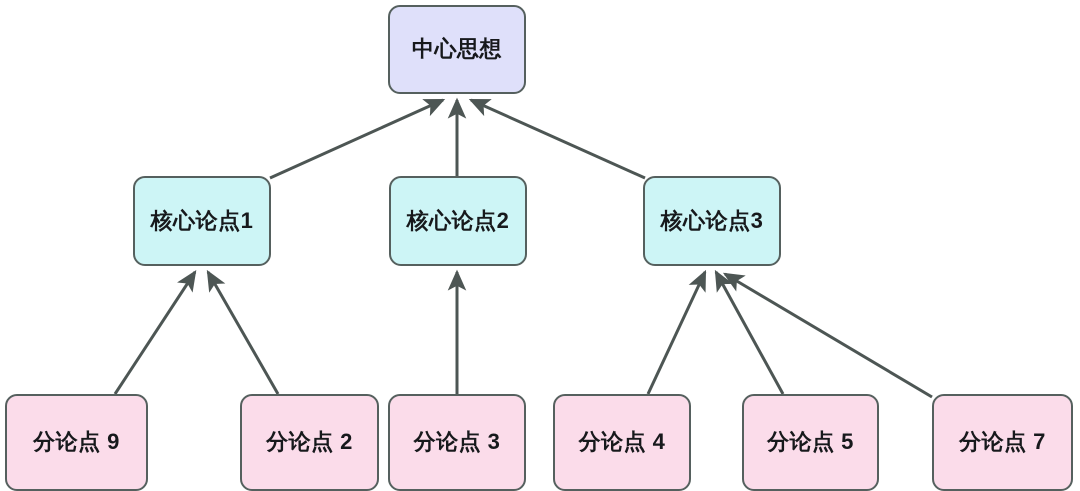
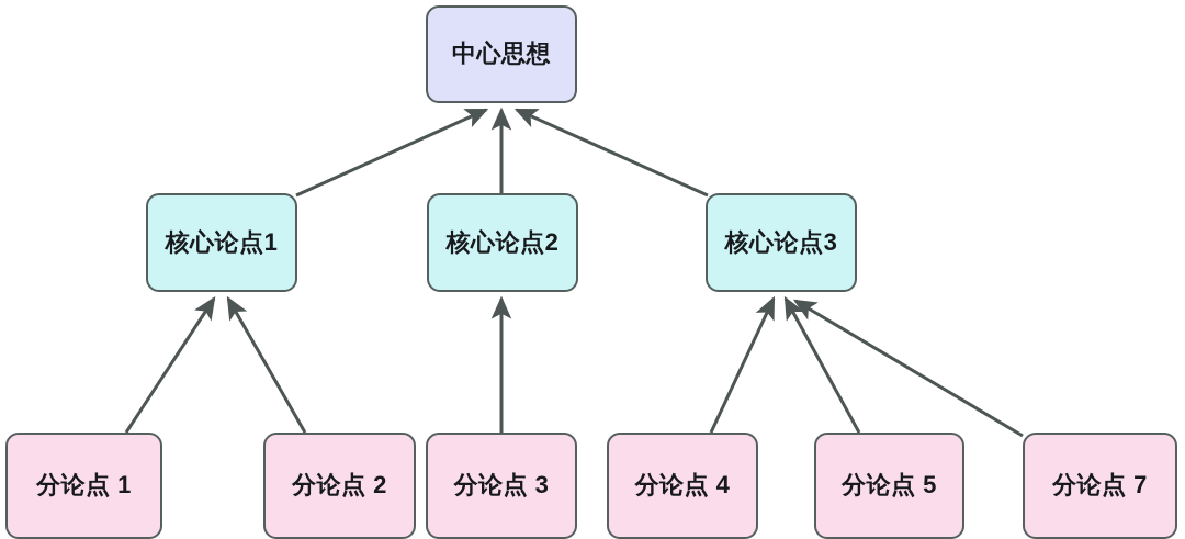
  中心思想
  核心论点1
  核心论点2
  核心论点3
- 分论点 9
+ 分论点 1
  分论点 2
  分论点 3
  分论点 4
  分论点 5
  分论点 7
